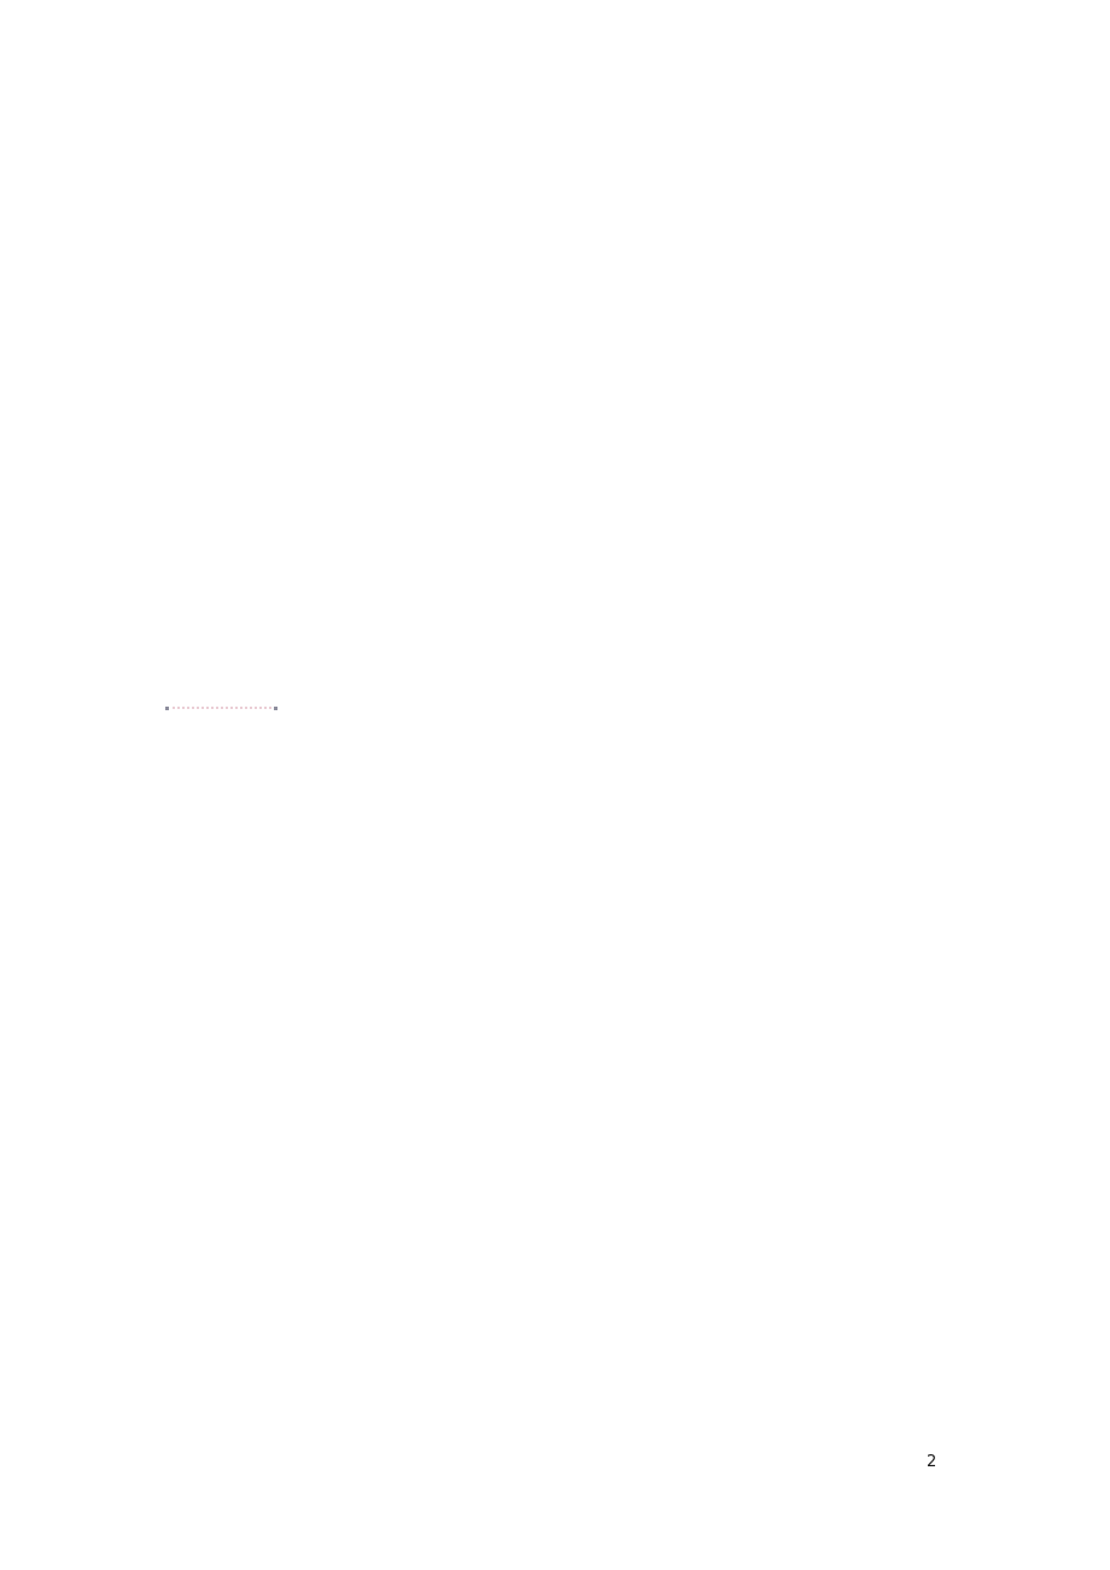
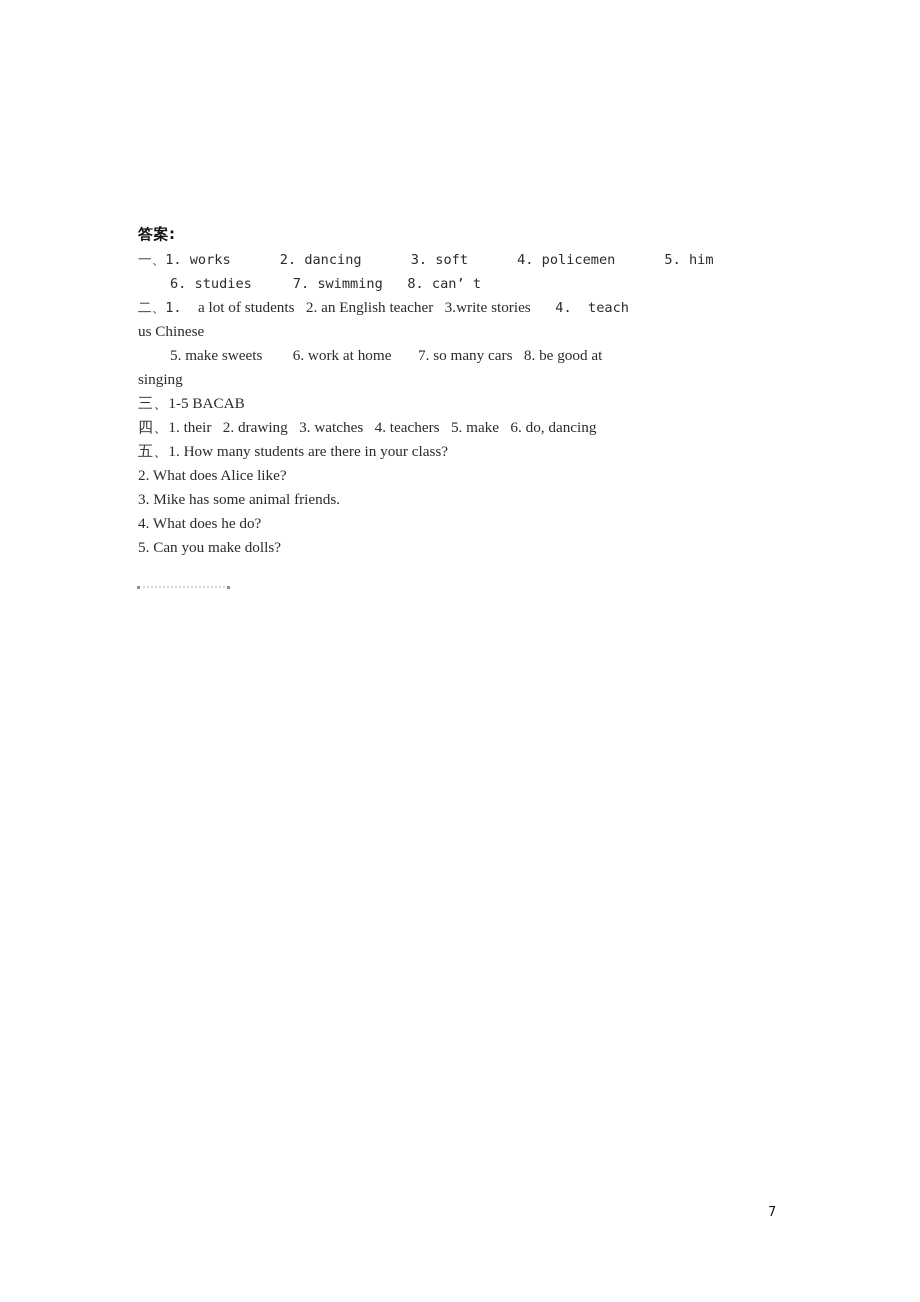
+ 答案:
+ 一、1. works 2. dancing 3. soft 4. policemen 5. him
+ 6. studies 7. swimming 8. can’ t
+ 二、1. a lot of students 2. an English teacher 3.write stories 4. teach
+ us Chinese
+ 5. make sweets 6. work at home 7. so many cars 8. be good at
+ singing
+ 三、1-5 BACAB
+ 四、1. their 2. drawing 3. watches 4. teachers 5. make 6. do, dancing
+ 五、1. How many students are there in your class?
+ 2. What does Alice like?
+ 3. Mike has some animal friends.
+ 4. What does he do?
+ 5. Can you make dolls?
- 2
+ 7
